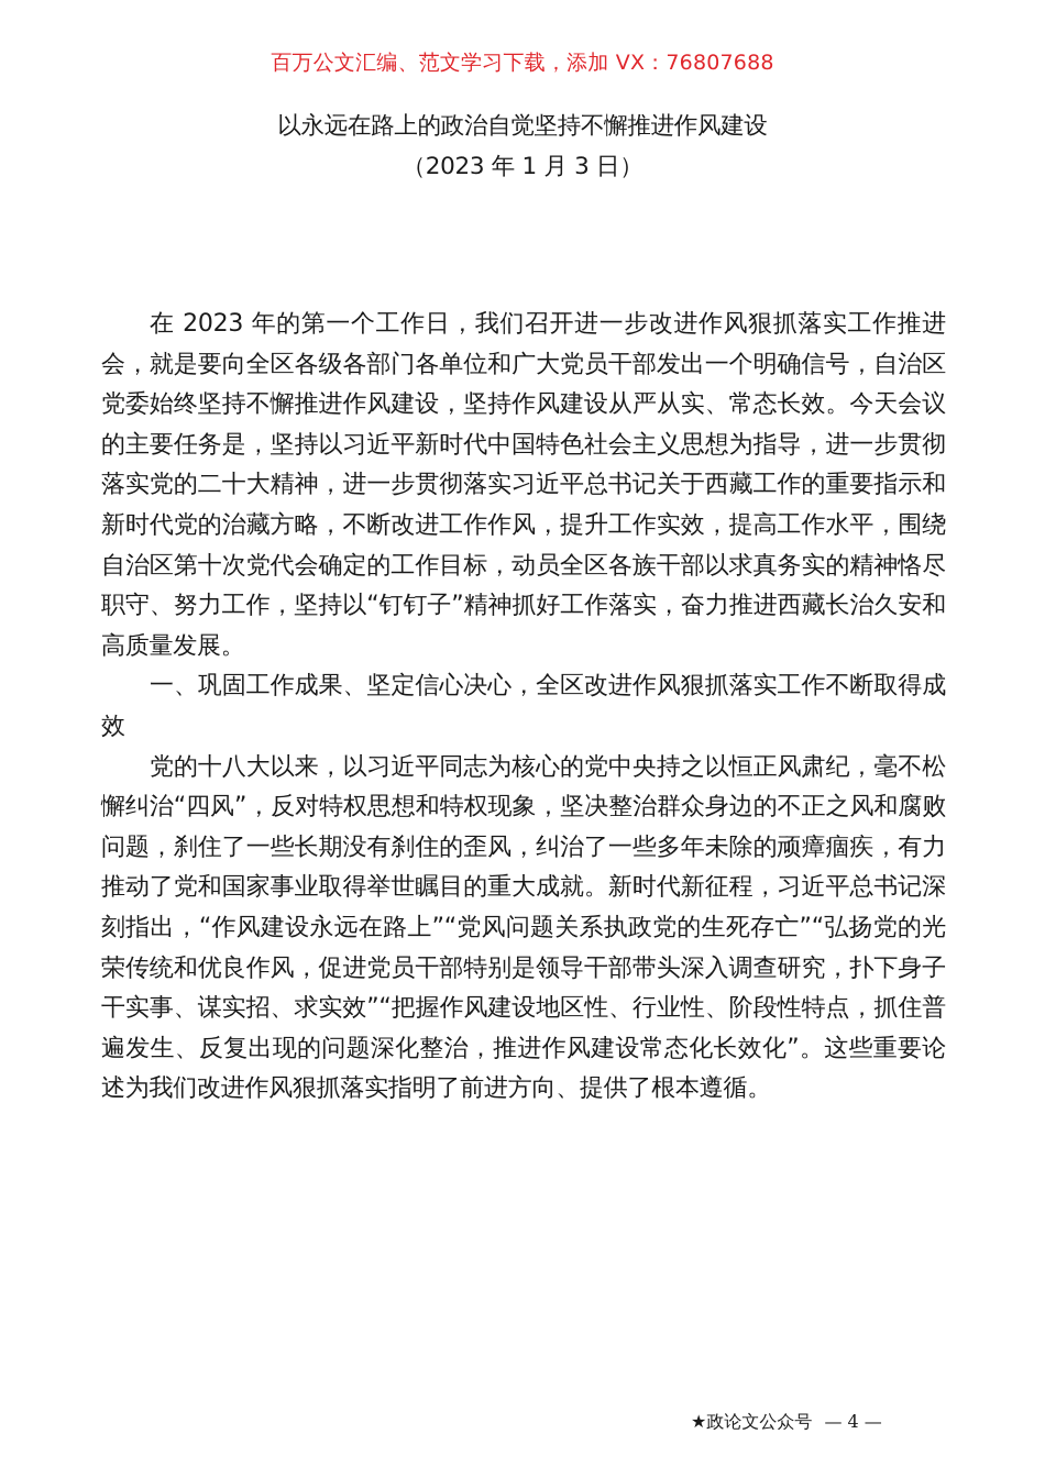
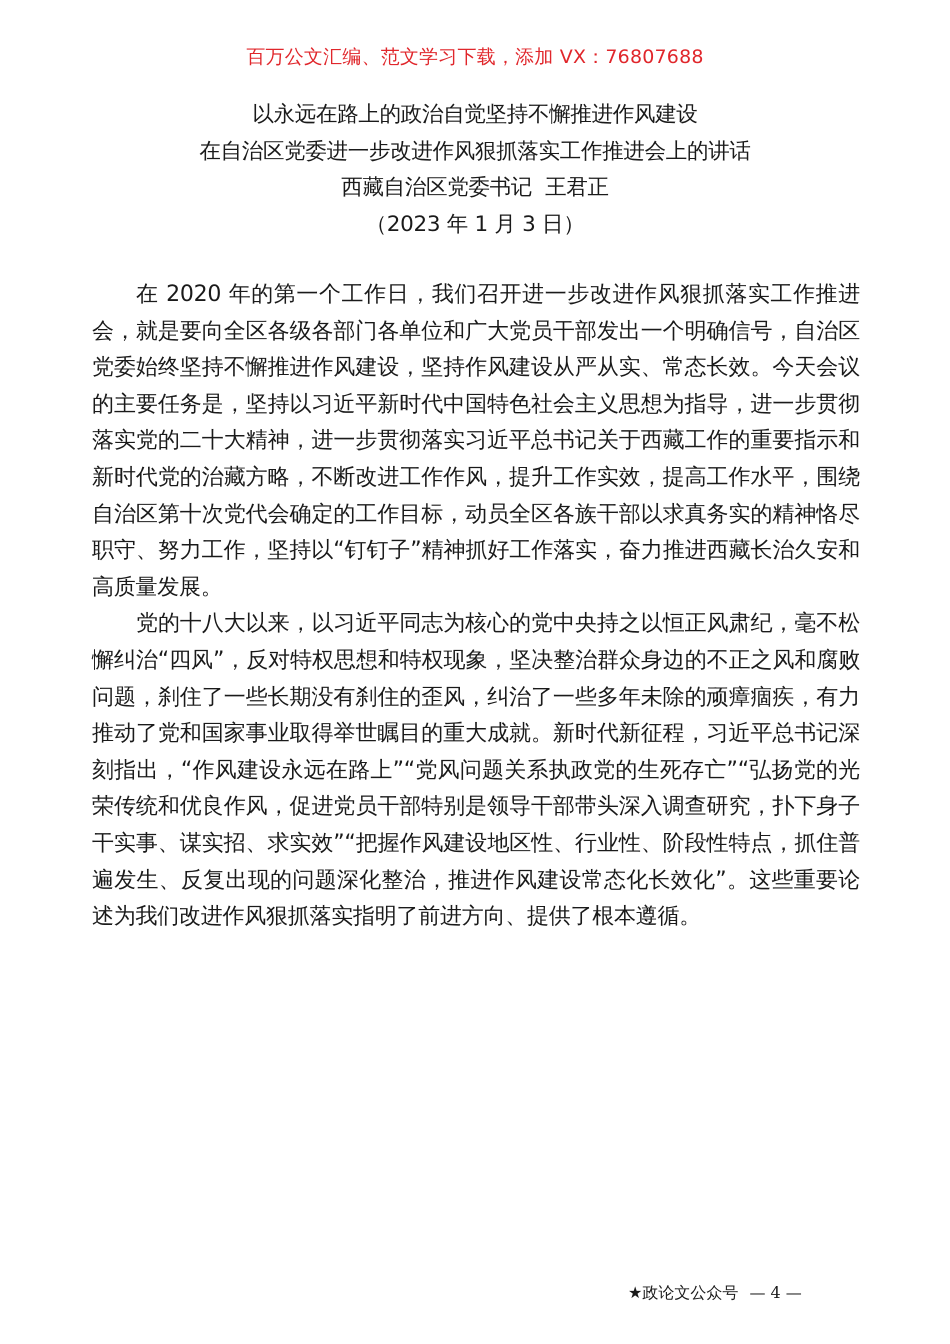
  百万公文汇编、范文学习下载，添加 VX：76807688
  以永远在路上的政治自觉坚持不懈推进作风建设
+ 在自治区党委进一步改进作风狠抓落实工作推进会上的讲话
+ 西藏自治区党委书记 王君正
  （2023 年 1 月 3 日）
- 在 2023 年的第一个工作日，我们召开进一步改进作风狠抓落实工作推进会，就是要向全区各级各部门各单位和广大党员干部发出一个明确信号，自治区党委始终坚持不懈推进作风建设，坚持作风建设从严从实、常态长效。今天会议的主要任务是，坚持以习近平新时代中国特色社会主义思想为指导，进一步贯彻落实党的二十大精神，进一步贯彻落实习近平总书记关于西藏工作的重要指示和新时代党的治藏方略，不断改进工作作风，提升工作实效，提高工作水平，围绕自治区第十次党代会确定的工作目标，动员全区各族干部以求真务实的精神恪尽职守、努力工作，坚持以“钉钉子”精神抓好工作落实，奋力推进西藏长治久安和高质量发展。
+ 在 2020 年的第一个工作日，我们召开进一步改进作风狠抓落实工作推进会，就是要向全区各级各部门各单位和广大党员干部发出一个明确信号，自治区党委始终坚持不懈推进作风建设，坚持作风建设从严从实、常态长效。今天会议的主要任务是，坚持以习近平新时代中国特色社会主义思想为指导，进一步贯彻落实党的二十大精神，进一步贯彻落实习近平总书记关于西藏工作的重要指示和新时代党的治藏方略，不断改进工作作风，提升工作实效，提高工作水平，围绕自治区第十次党代会确定的工作目标，动员全区各族干部以求真务实的精神恪尽职守、努力工作，坚持以“钉钉子”精神抓好工作落实，奋力推进西藏长治久安和高质量发展。
- 一、巩固工作成果、坚定信心决心，全区改进作风狠抓落实工作不断取得成效
  党的十八大以来，以习近平同志为核心的党中央持之以恒正风肃纪，毫不松懈纠治“四风”，反对特权思想和特权现象，坚决整治群众身边的不正之风和腐败问题，刹住了一些长期没有刹住的歪风，纠治了一些多年未除的顽瘴痼疾，有力推动了党和国家事业取得举世瞩目的重大成就。新时代新征程，习近平总书记深刻指出，“作风建设永远在路上”“党风问题关系执政党的生死存亡”“弘扬党的光荣传统和优良作风，促进党员干部特别是领导干部带头深入调查研究，扑下身子干实事、谋实招、求实效”“把握作风建设地区性、行业性、阶段性特点，抓住普遍发生、反复出现的问题深化整治，推进作风建设常态化长效化”。这些重要论述为我们改进作风狠抓落实指明了前进方向、提供了根本遵循。
  ★政论文公众号 — 4 —
